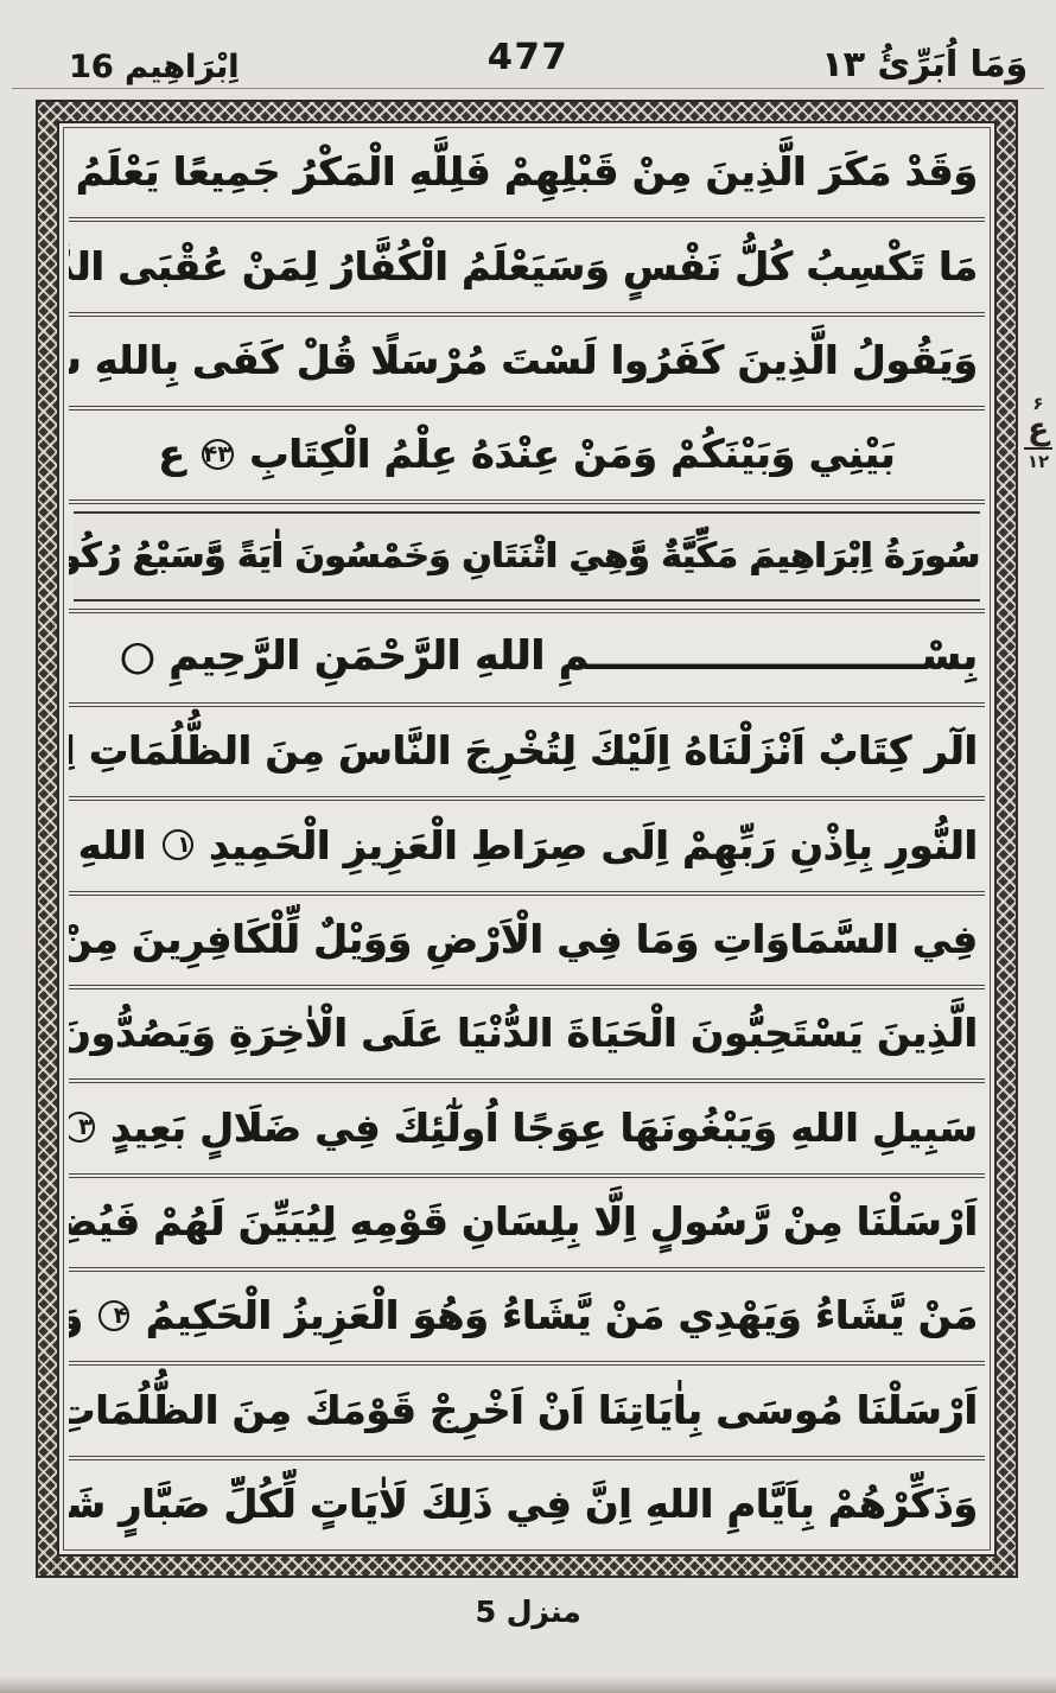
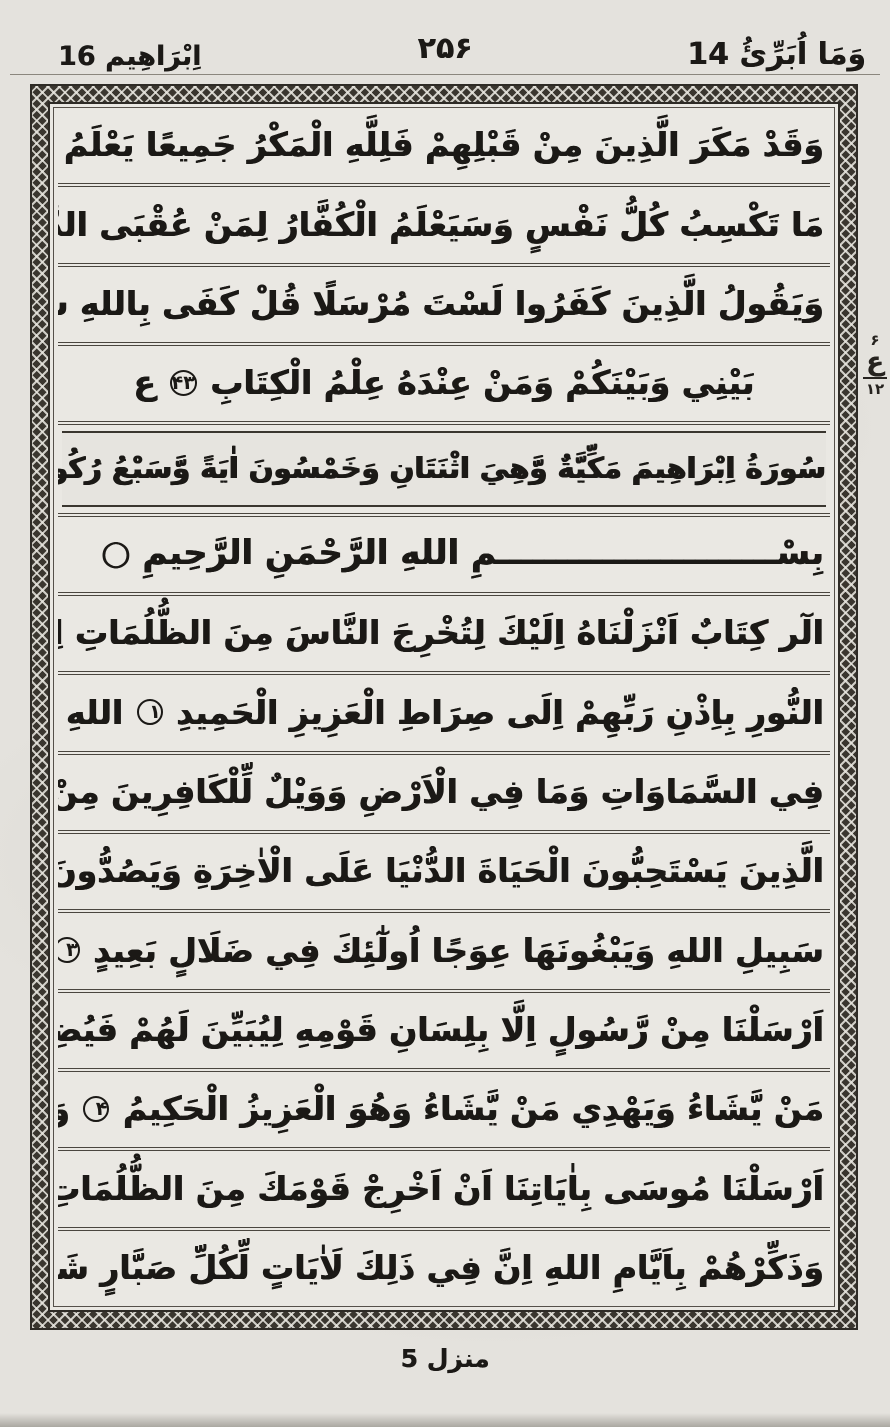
- وَمَا اُبَرِّئُ ۱۳
+ وَمَا اُبَرِّئُ 14
- 477
+ ۲۵۶
  اِبْرَاهِيم 16
  وَقَدْ مَكَرَ الَّذِينَ مِنْ قَبْلِهِمْ فَلِلَّهِ الْمَكْرُ جَمِيعًا يَعْلَمُ
  مَا تَكْسِبُ كُلُّ نَفْسٍ وَسَيَعْلَمُ الْكُفَّارُ لِمَنْ عُقْبَى ال
  وَيَقُولُ الَّذِينَ كَفَرُوا لَسْتَ مُرْسَلًا قُلْ كَفَى بِاللهِ
  بَيْنِي وَبَيْنَكُمْ وَمَنْ عِنْدَهُ عِلْمُ الْكِتَابِ ۴۳ ع
  سُورَةُ اِبْرَاهِيمَ مَكِّيَّةٌ وَّهِيَ اثْنَتَانِ وَخَمْسُونَ اٰيَةً وَّسَبْعُ رُكُو
  بِسْــــــــــــــــــــــــمِ اللهِ الرَّحْمَنِ الرَّحِيمِ ○
  الٓر كِتَابٌ اَنْزَلْنَاهُ اِلَيْكَ لِتُخْرِجَ النَّاسَ مِنَ الظُّلُمَاتِ اِ
  النُّورِ بِاِذْنِ رَبِّهِمْ اِلَى صِرَاطِ الْعَزِيزِ الْحَمِيدِ ۱ اللهِ
  فِي السَّمَاوَاتِ وَمَا فِي الْاَرْضِ وَوَيْلٌ لِّلْكَافِرِينَ مِنْ
  الَّذِينَ يَسْتَحِبُّونَ الْحَيَاةَ الدُّنْيَا عَلَى الْاٰخِرَةِ وَيَصُدُّونَ
  سَبِيلِ اللهِ وَيَبْغُونَهَا عِوَجًا اُولٰٓئِكَ فِي ضَلَالٍ بَعِيدٍ ۳
  اَرْسَلْنَا مِنْ رَّسُولٍ اِلَّا بِلِسَانِ قَوْمِهِ لِيُبَيِّنَ لَهُمْ فَيُضِ
  مَنْ يَّشَاءُ وَيَهْدِي مَنْ يَّشَاءُ وَهُوَ الْعَزِيزُ الْحَكِيمُ ۴ وَ
  اَرْسَلْنَا مُوسَى بِاٰيَاتِنَا اَنْ اَخْرِجْ قَوْمَكَ مِنَ الظُّلُمَاتِ
  وَذَكِّرْهُمْ بِاَيَّامِ اللهِ اِنَّ فِي ذَلِكَ لَاٰيَاتٍ لِّكُلِّ صَبَّارٍ شَ
  ۶
  ع
  ۱۲
  منزل 5
